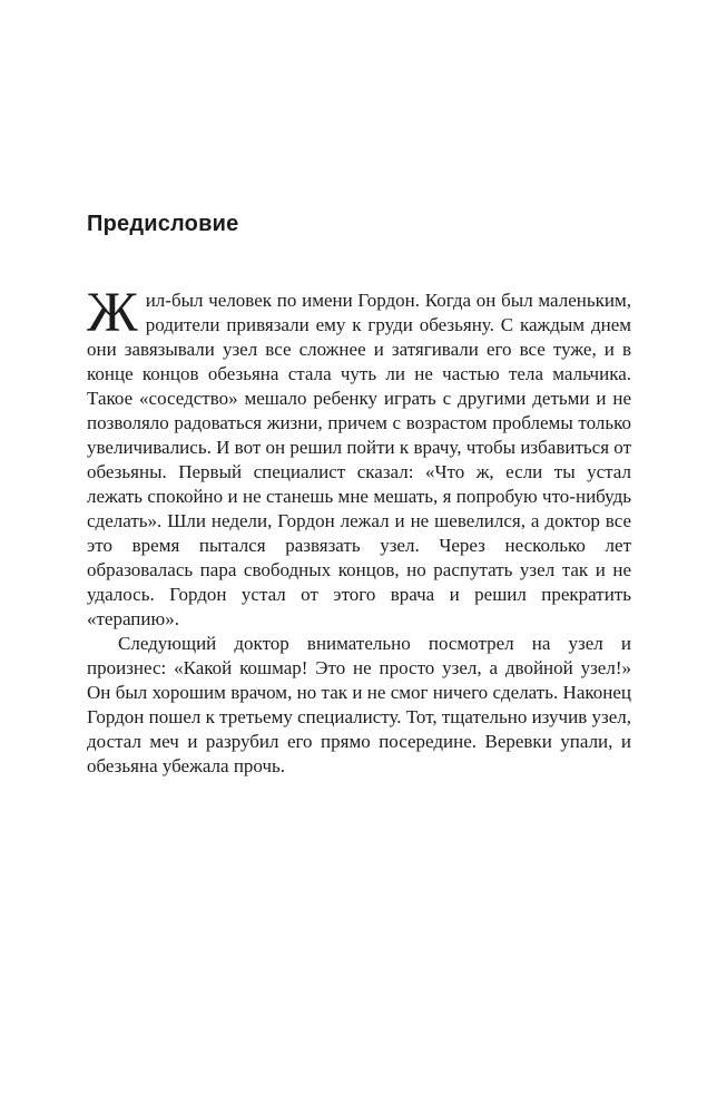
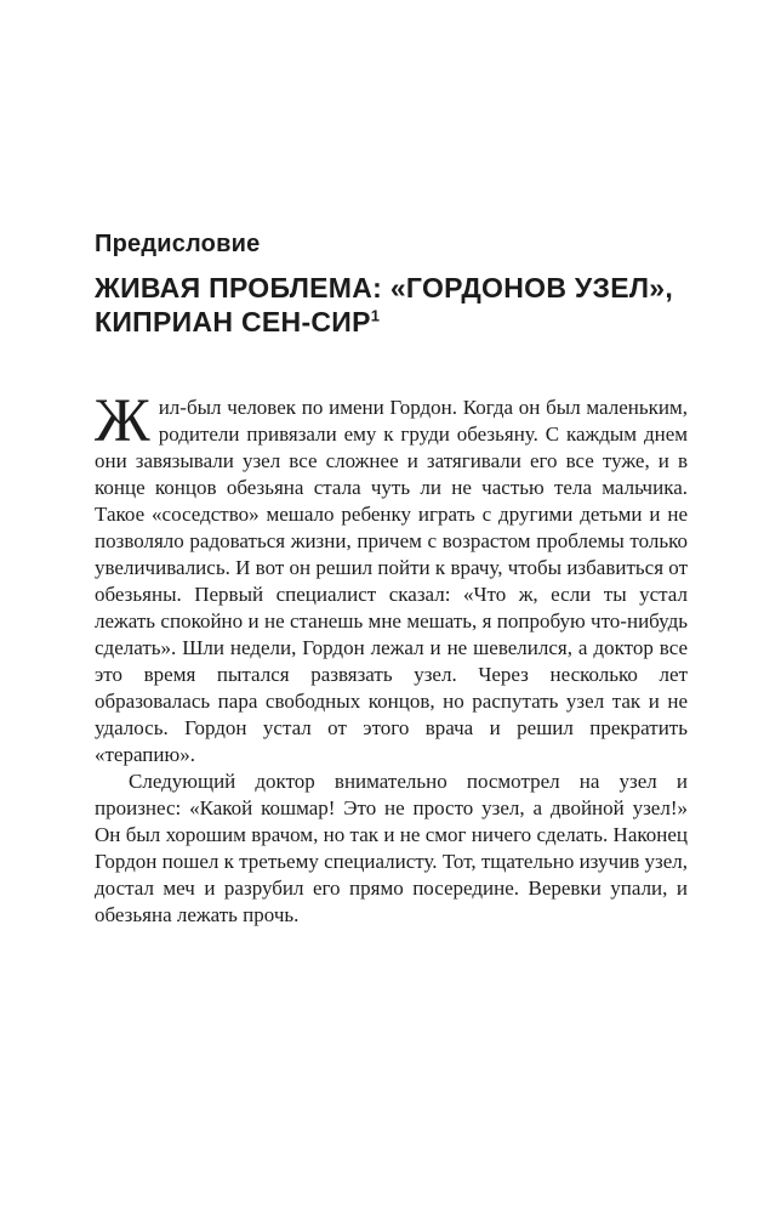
  Предисловие
+ ЖИВАЯ ПРОБЛЕМА: «ГОРДОНОВ УЗЕЛ»,
+ КИПРИАН СЕН-СИР1
  Ж
  ил-был человек по имени Гордон. Когда он был маленьким, родители привязали ему к груди обезьяну. С каждым днем они завязывали узел все сложнее и затягивали его все туже, и в конце концов обезьяна стала чуть ли не частью тела мальчика. Такое «соседство» мешало ребенку играть с другими детьми и не позволяло радоваться жизни, причем с возрастом проблемы только увеличивались. И вот он решил пойти к врачу, чтобы избавиться от обезьяны. Первый специалист сказал: «Что ж, если ты устал лежать спокойно и не станешь мне мешать, я попробую что-нибудь сделать». Шли недели, Гордон лежал и не шевелился, а доктор все это время пытался развязать узел. Через несколько лет образовалась пара свободных концов, но распутать узел так и не удалось. Гордон устал от этого врача и решил прекратить «терапию».
- Следующий доктор внимательно посмотрел на узел и произнес: «Какой кошмар! Это не просто узел, а двойной узел!» Он был хорошим врачом, но так и не смог ничего сделать. Наконец Гордон пошел к третьему специалисту. Тот, тщательно изучив узел, достал меч и разрубил его прямо посередине. Веревки упали, и обезьяна убежала прочь.
+ Следующий доктор внимательно посмотрел на узел и произнес: «Какой кошмар! Это не просто узел, а двойной узел!» Он был хорошим врачом, но так и не смог ничего сделать. Наконец Гордон пошел к третьему специалисту. Тот, тщательно изучив узел, достал меч и разрубил его прямо посередине. Веревки упали, и обезьяна лежать прочь.
